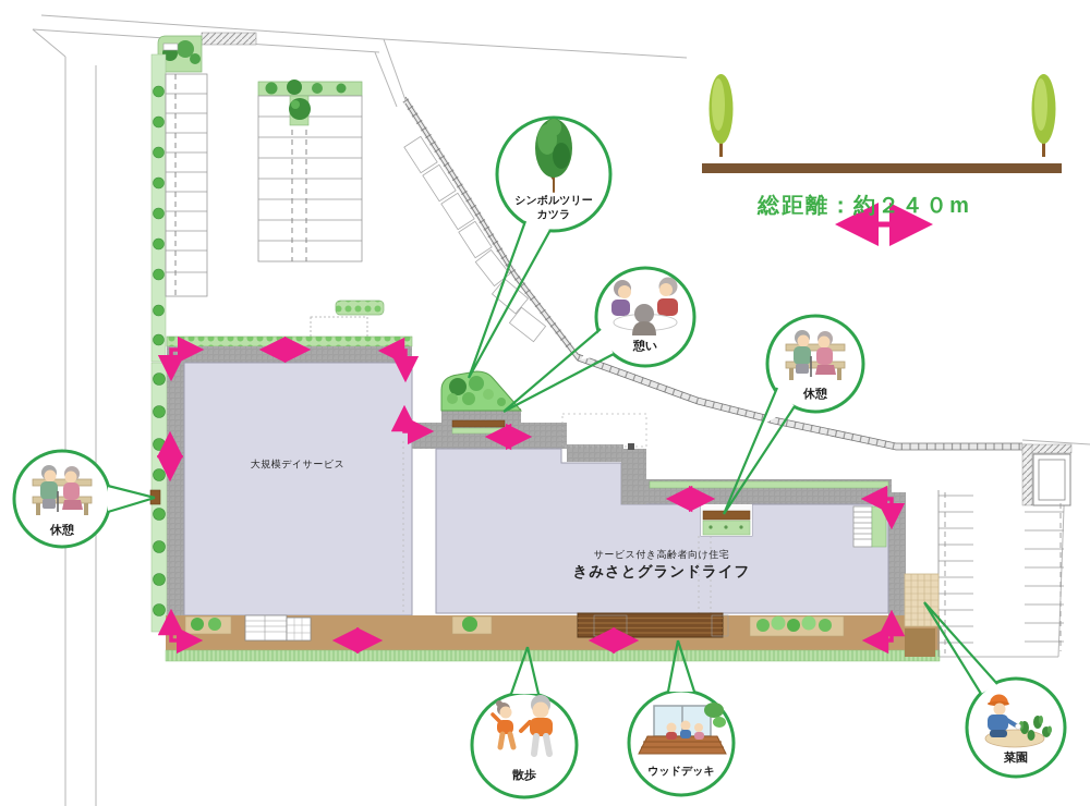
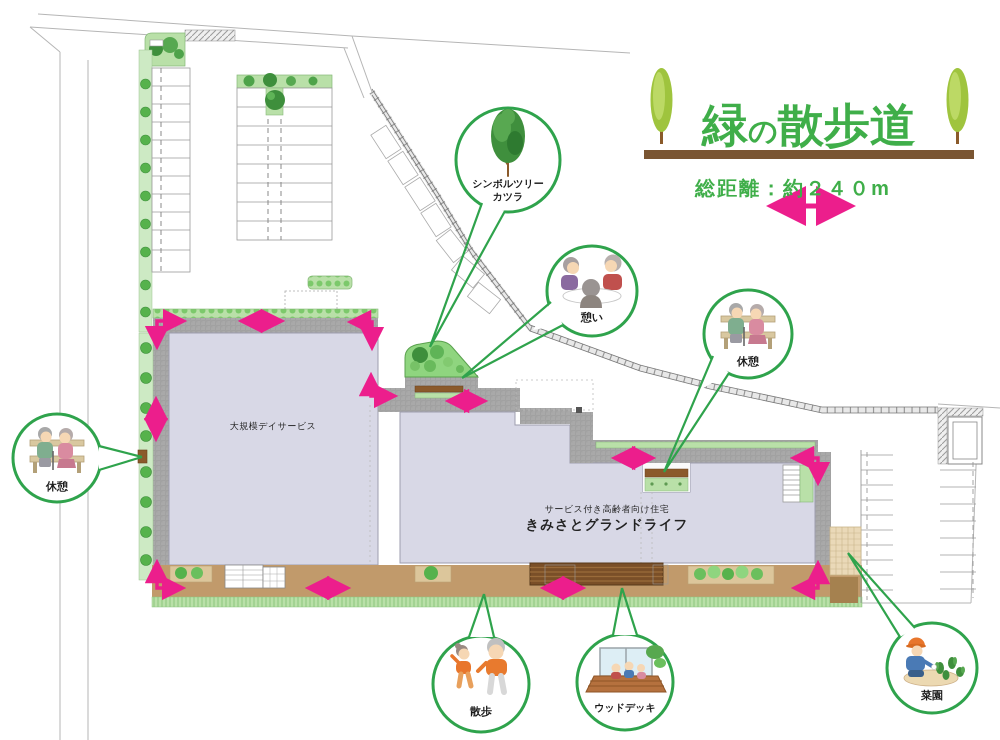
+ 緑の散歩道
  総距離：約２４０m
  大規模デイサービス
  サービス付き高齢者向け住宅
  きみさとグランドライフ
  シンボルツリー
  カツラ
  憩い
  休憩
  休憩
  散歩
  ウッドデッキ
  菜園
